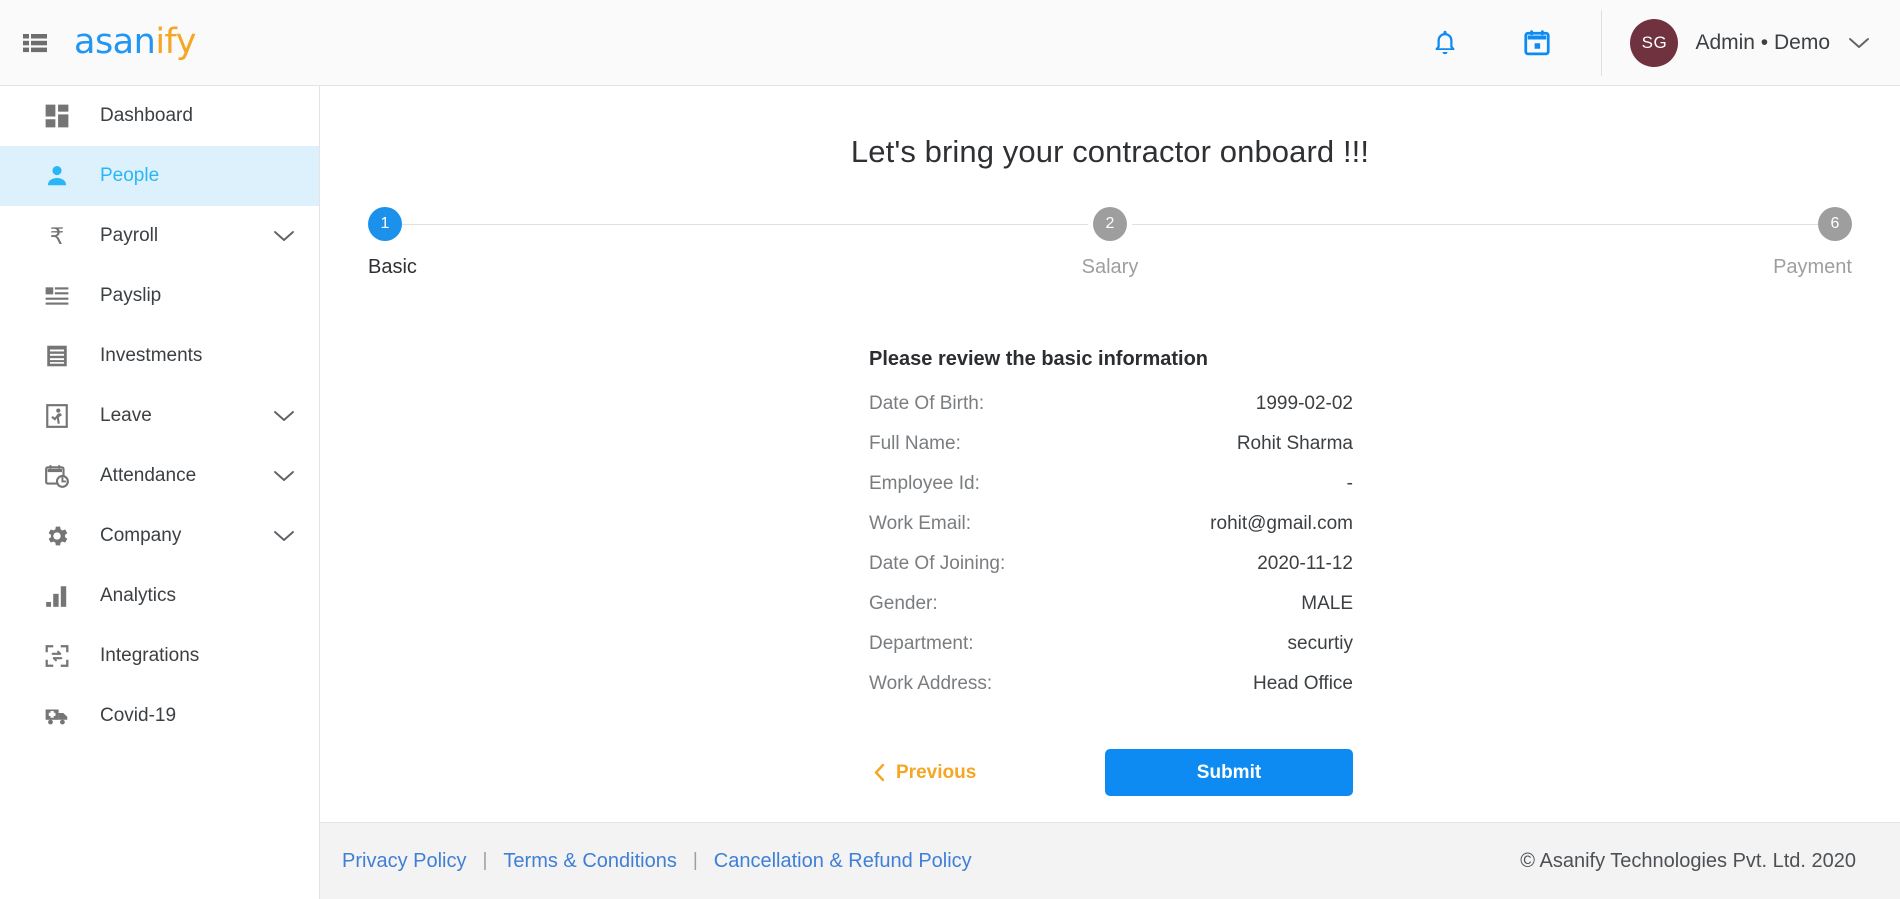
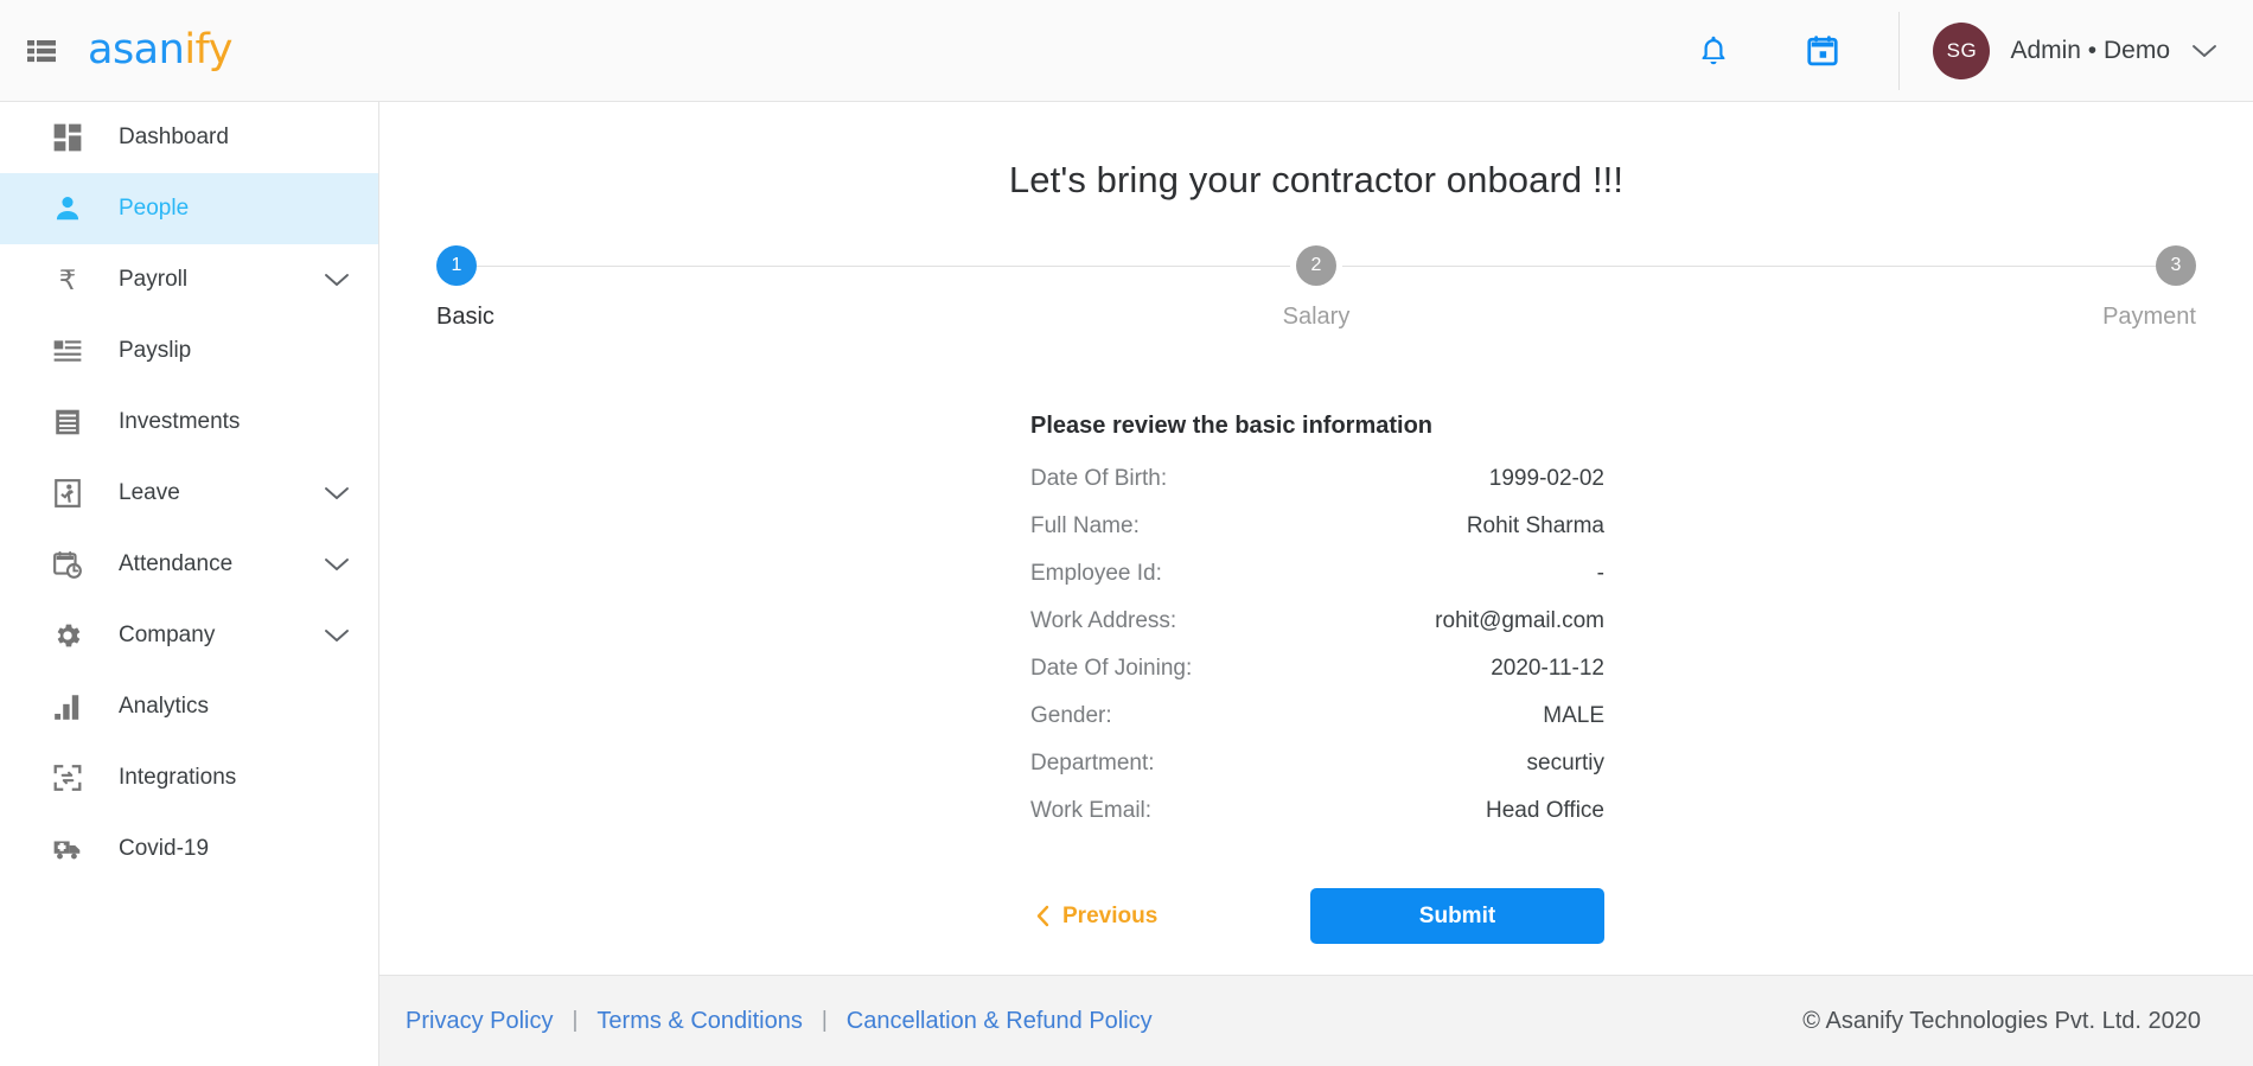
  asanify
  SG
  Admin • Demo
  Dashboard
  People
  ₹
  Payroll
  Payslip
  Investments
  Leave
  Attendance
  Company
  Analytics
  Integrations
  Covid-19
  Let's bring your contractor onboard !!!
  1
  Basic
  2
  Salary
- 6
+ 3
  Payment
  Please review the basic information
  Date Of Birth:
  1999-02-02
  Full Name:
  Rohit Sharma
  Employee Id:
  -
- Work Email:
+ Work Address:
  rohit@gmail.com
  Date Of Joining:
  2020-11-12
  Gender:
  MALE
  Department:
  securtiy
- Work Address:
+ Work Email:
  Head Office
  Previous
  Submit
  Privacy Policy
  |
  Terms & Conditions
  |
  Cancellation & Refund Policy
  © Asanify Technologies Pvt. Ltd. 2020
